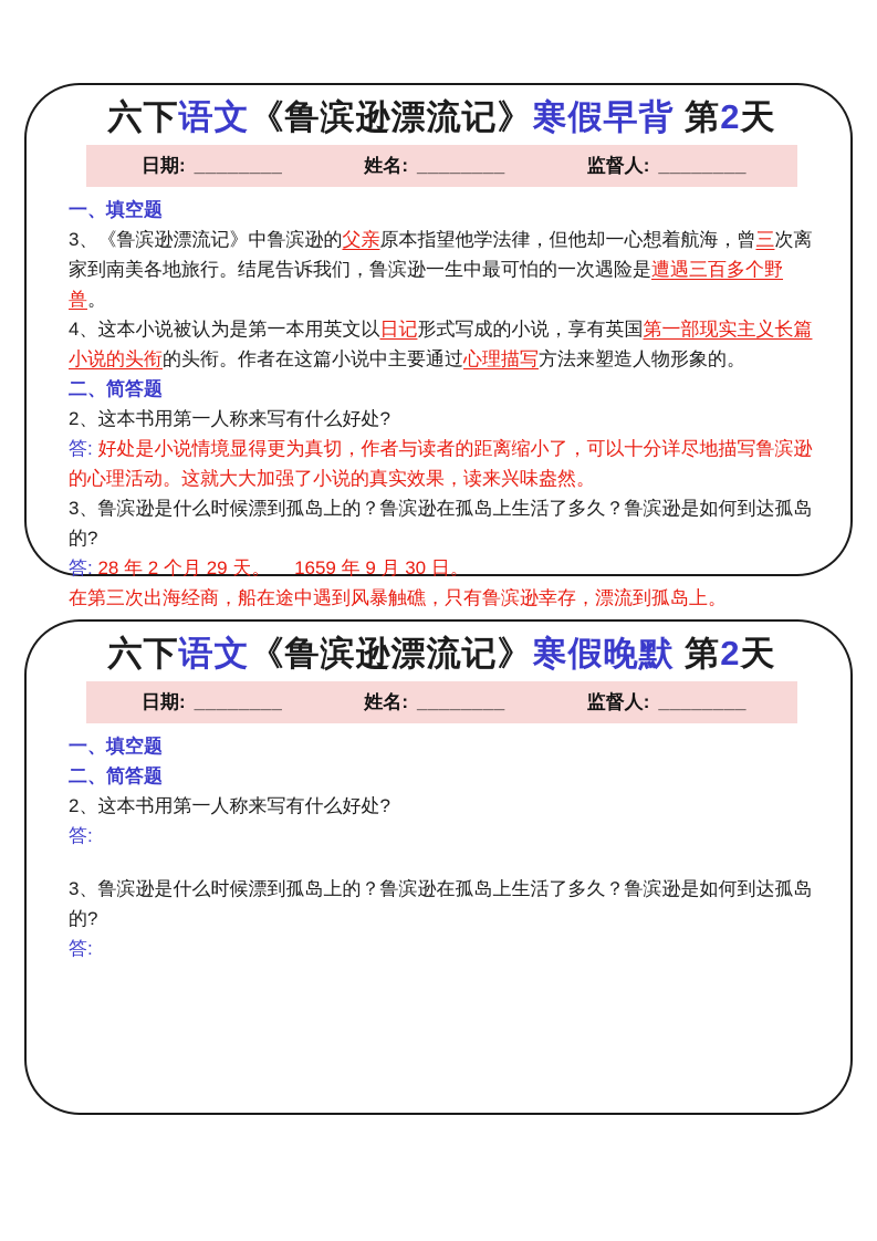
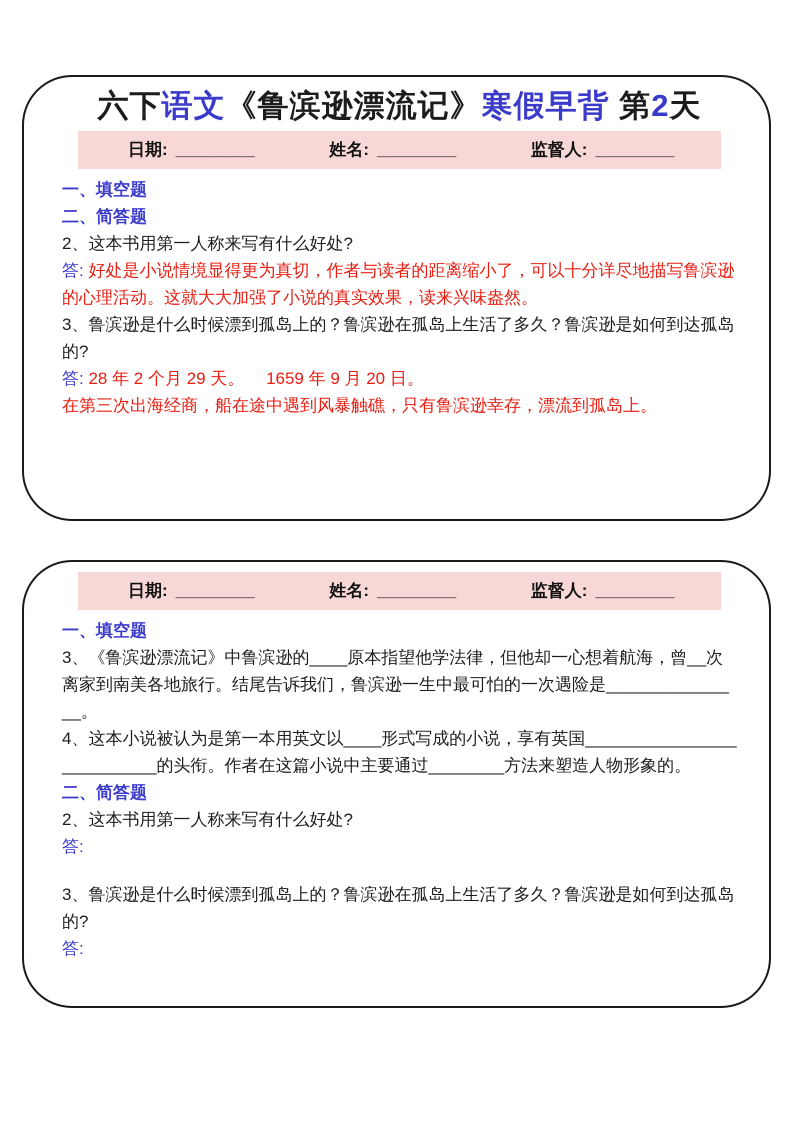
  六下语文《鲁滨逊漂流记》寒假早背 第2天
  日期: ________
  姓名: ________
  监督人: ________
  一、填空题
- 3、《鲁滨逊漂流记》中鲁滨逊的父亲原本指望他学法律，但他却一心想着航海，曾三次离家到南美各地旅行。结尾告诉我们，鲁滨逊一生中最可怕的一次遇险是遭遇三百多个野兽。
- 4、这本小说被认为是第一本用英文以日记形式写成的小说，享有英国第一部现实主义长篇小说的头衔的头衔。作者在这篇小说中主要通过心理描写方法来塑造人物形象的。
  二、简答题
  2、这本书用第一人称来写有什么好处?
  答: 好处是小说情境显得更为真切，作者与读者的距离缩小了，可以十分详尽地描写鲁滨逊的心理活动。这就大大加强了小说的真实效果，读来兴味盎然。
  3、鲁滨逊是什么时候漂到孤岛上的？鲁滨逊在孤岛上生活了多久？鲁滨逊是如何到达孤岛的?
- 答: 28 年 2 个月 29 天。 1659 年 9 月 30 日。
+ 答: 28 年 2 个月 29 天。 1659 年 9 月 20 日。
  在第三次出海经商，船在途中遇到风暴触礁，只有鲁滨逊幸存，漂流到孤岛上。
- 六下语文《鲁滨逊漂流记》寒假晚默 第2天
  日期: ________
  姓名: ________
  监督人: ________
  一、填空题
+ 3、《鲁滨逊漂流记》中鲁滨逊的____原本指望他学法律，但他却一心想着航海，曾__次离家到南美各地旅行。结尾告诉我们，鲁滨逊一生中最可怕的一次遇险是_______________。
+ 4、这本小说被认为是第一本用英文以____形式写成的小说，享有英国__________________________的头衔。作者在这篇小说中主要通过________方法来塑造人物形象的。
  二、简答题
  2、这本书用第一人称来写有什么好处?
  答:
  3、鲁滨逊是什么时候漂到孤岛上的？鲁滨逊在孤岛上生活了多久？鲁滨逊是如何到达孤岛的?
  答:
